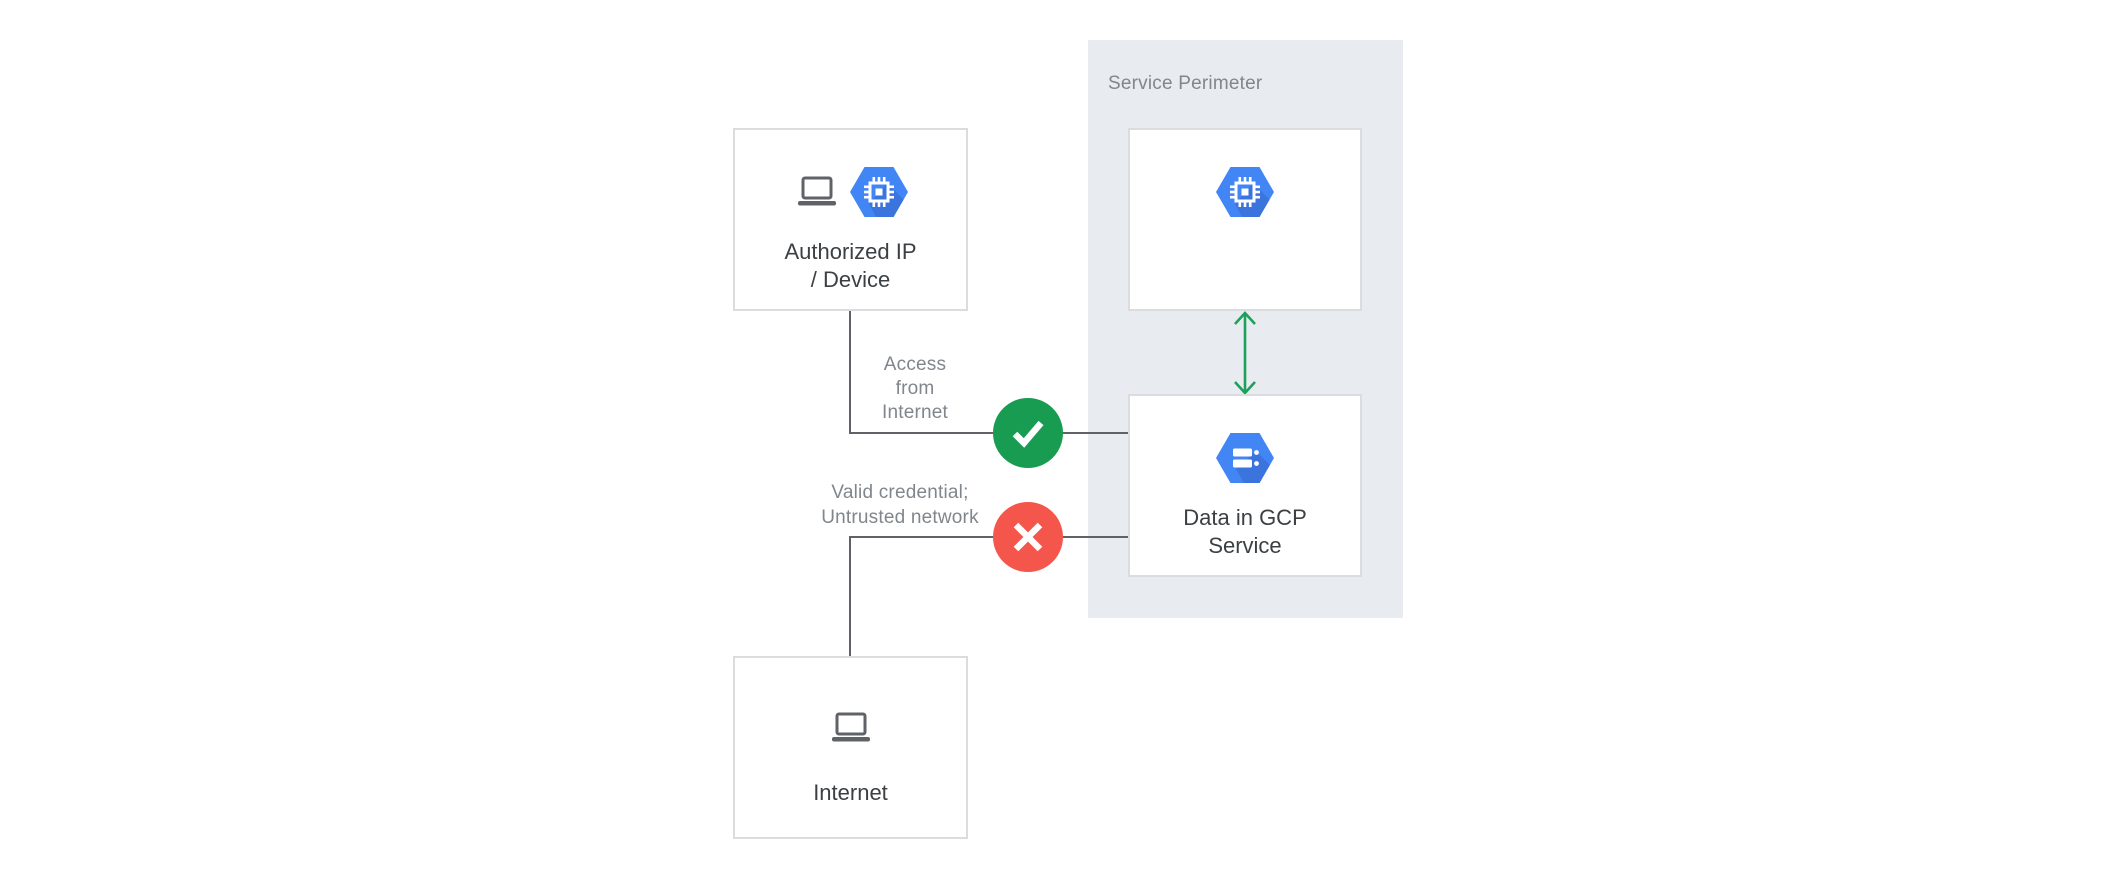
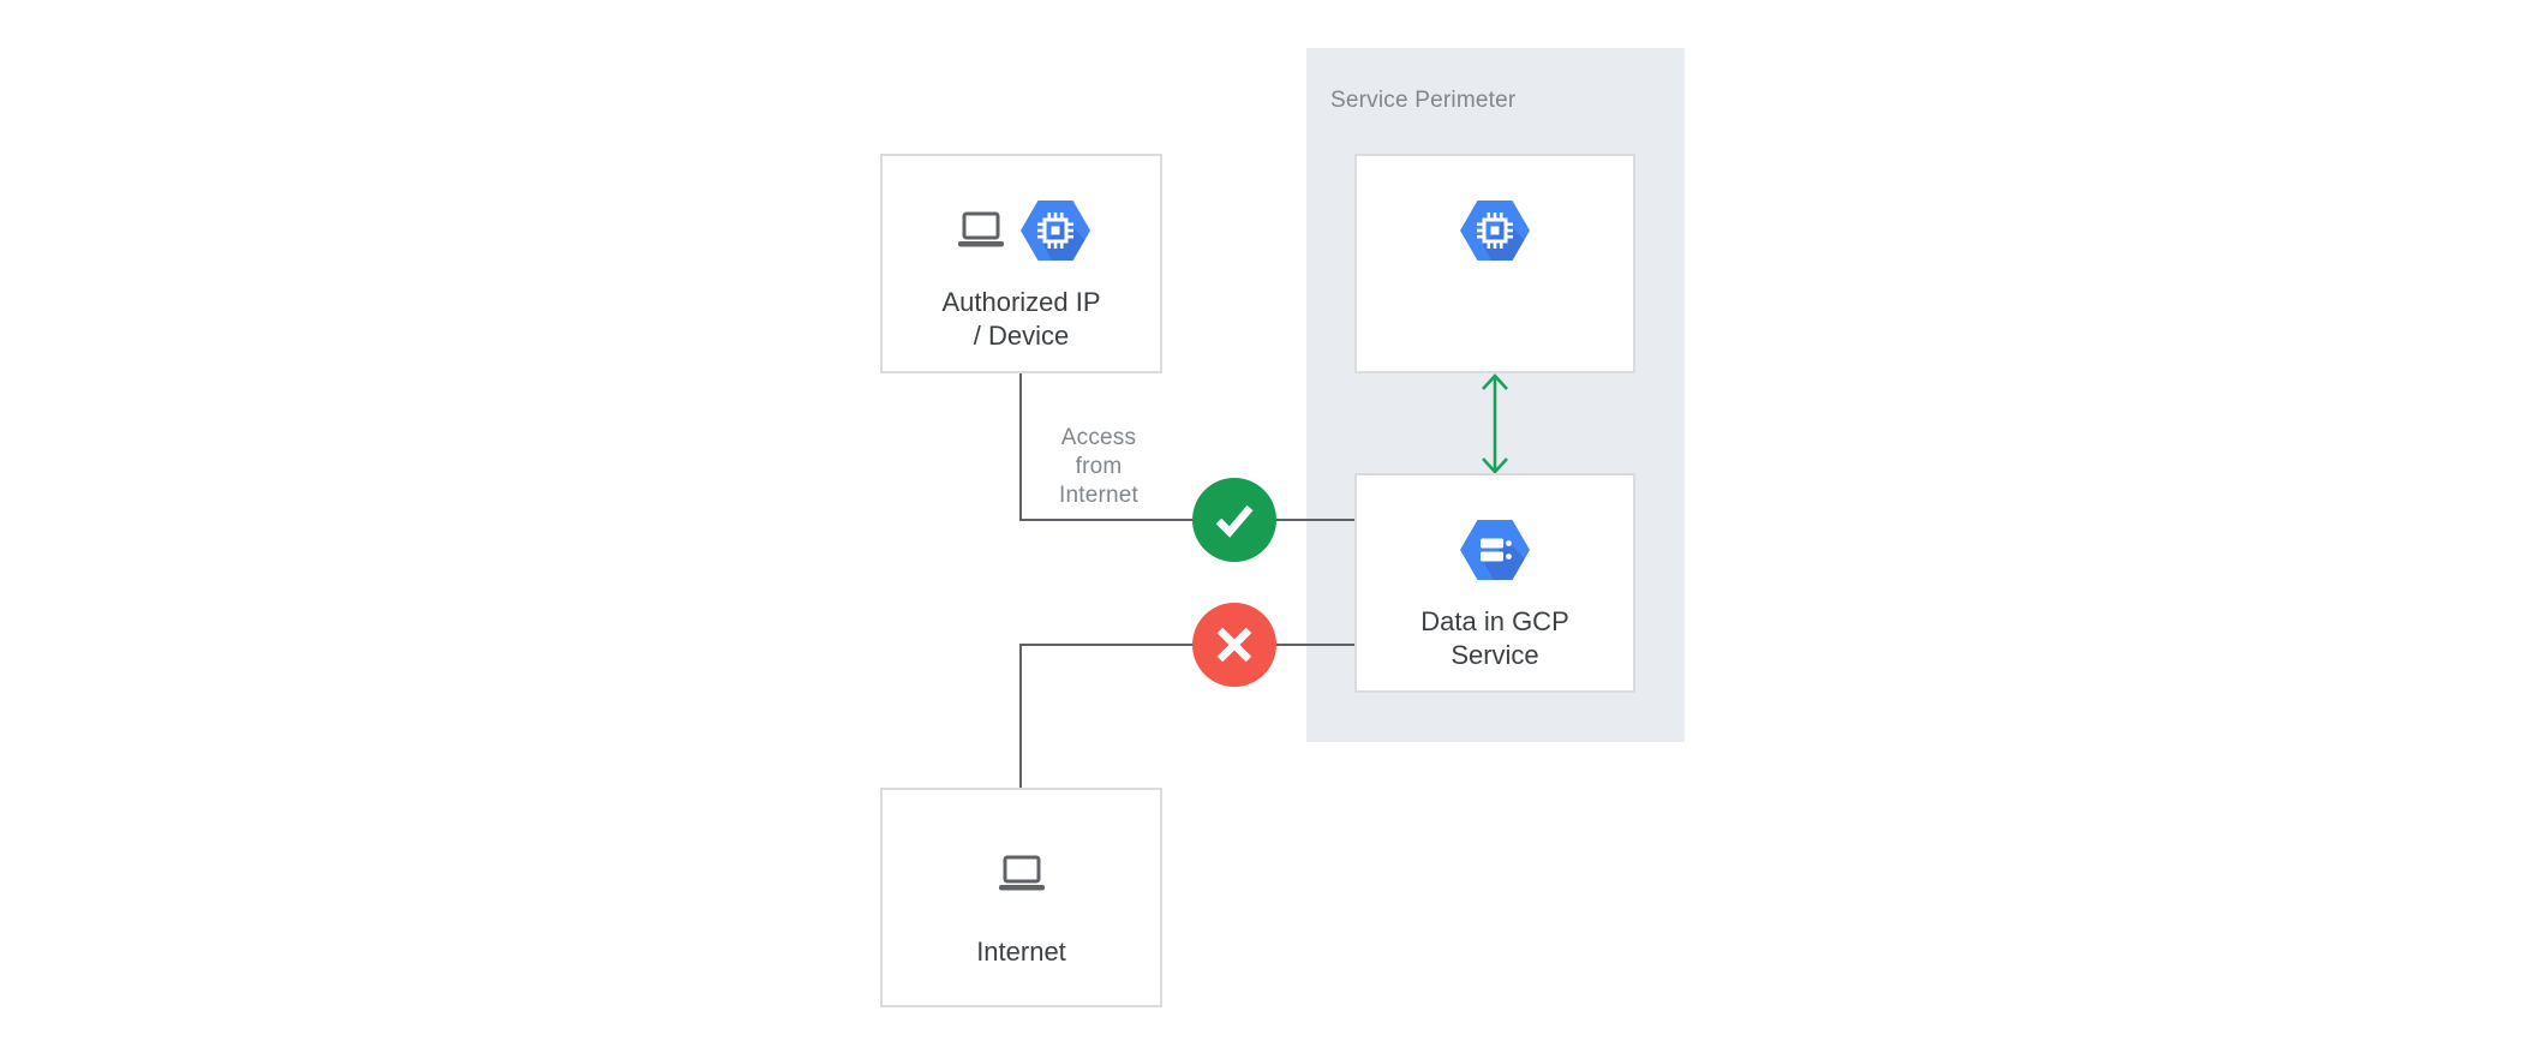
  Service Perimeter
  Authorized IP
  / Device
  Data in GCP
  Service
  Internet
  Access
  from
  Internet
- Valid credential;
- Untrusted network
